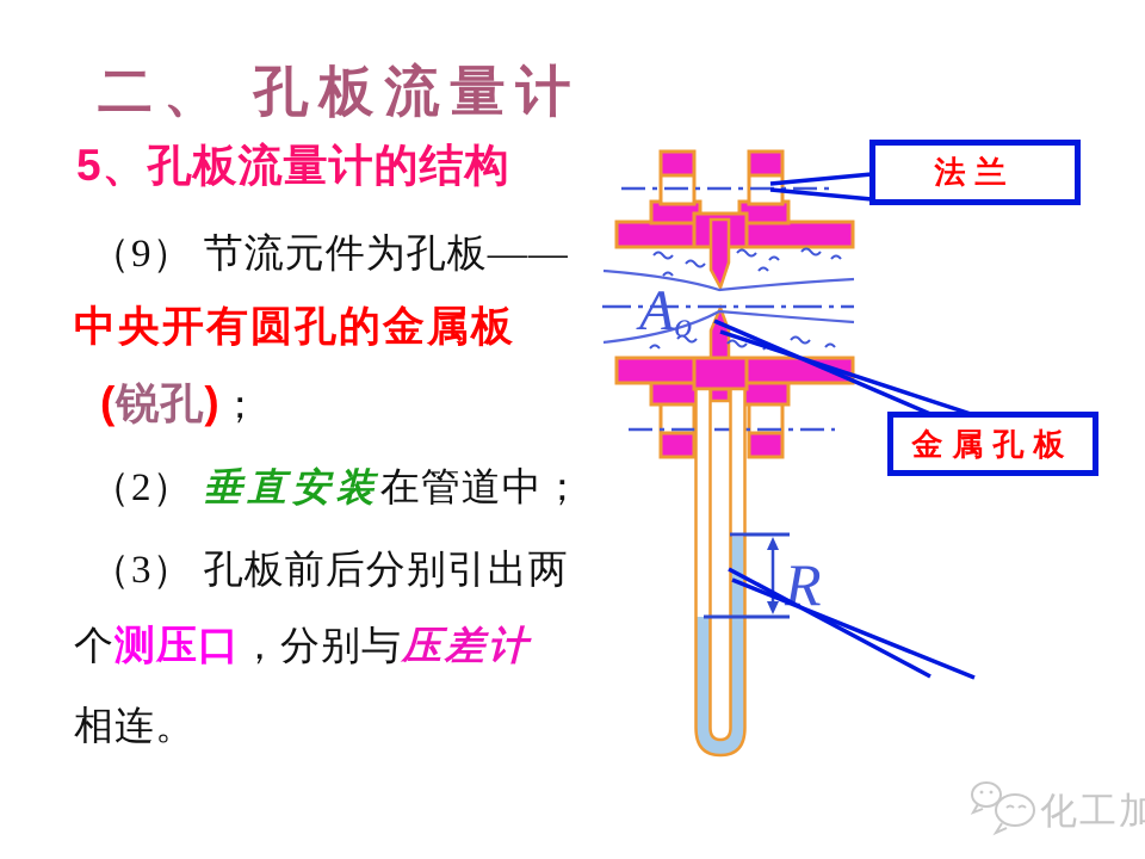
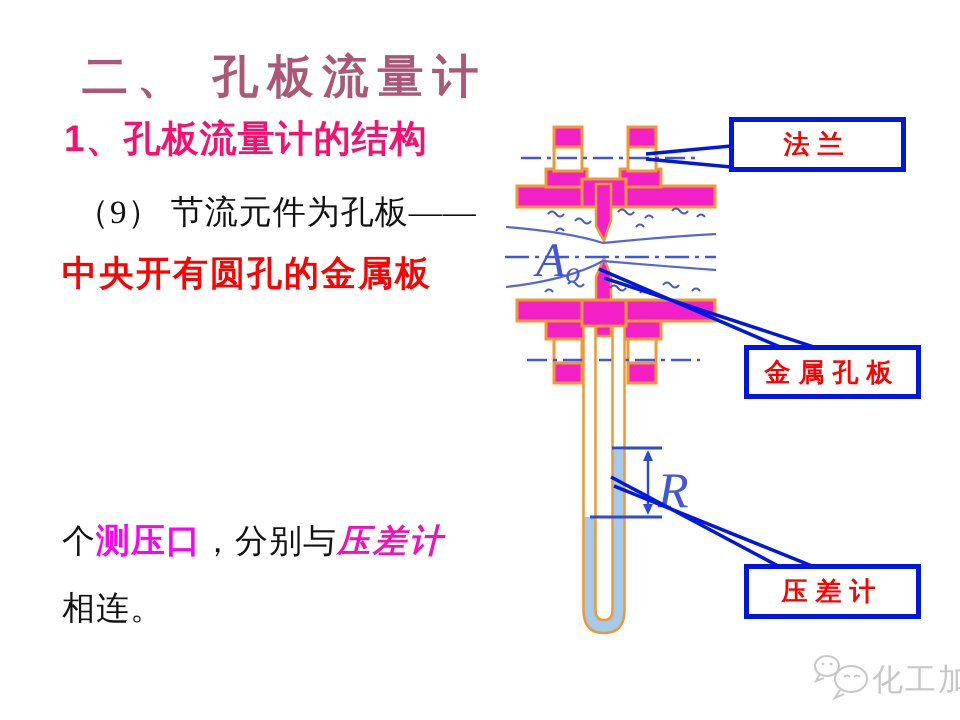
  二、 孔板流量计
- 5、孔板流量计的结构
+ 1、孔板流量计的结构
  （9） 节流元件为孔板——
  中央开有圆孔的金属板
- (锐孔)；
- （2） 垂直安装在管道中；
- （3） 孔板前后分别引出两
  个测压口，分别与压差计
  相连。
  Ao
  R
  法兰
  金属孔板
+ 压差计
  化工加
